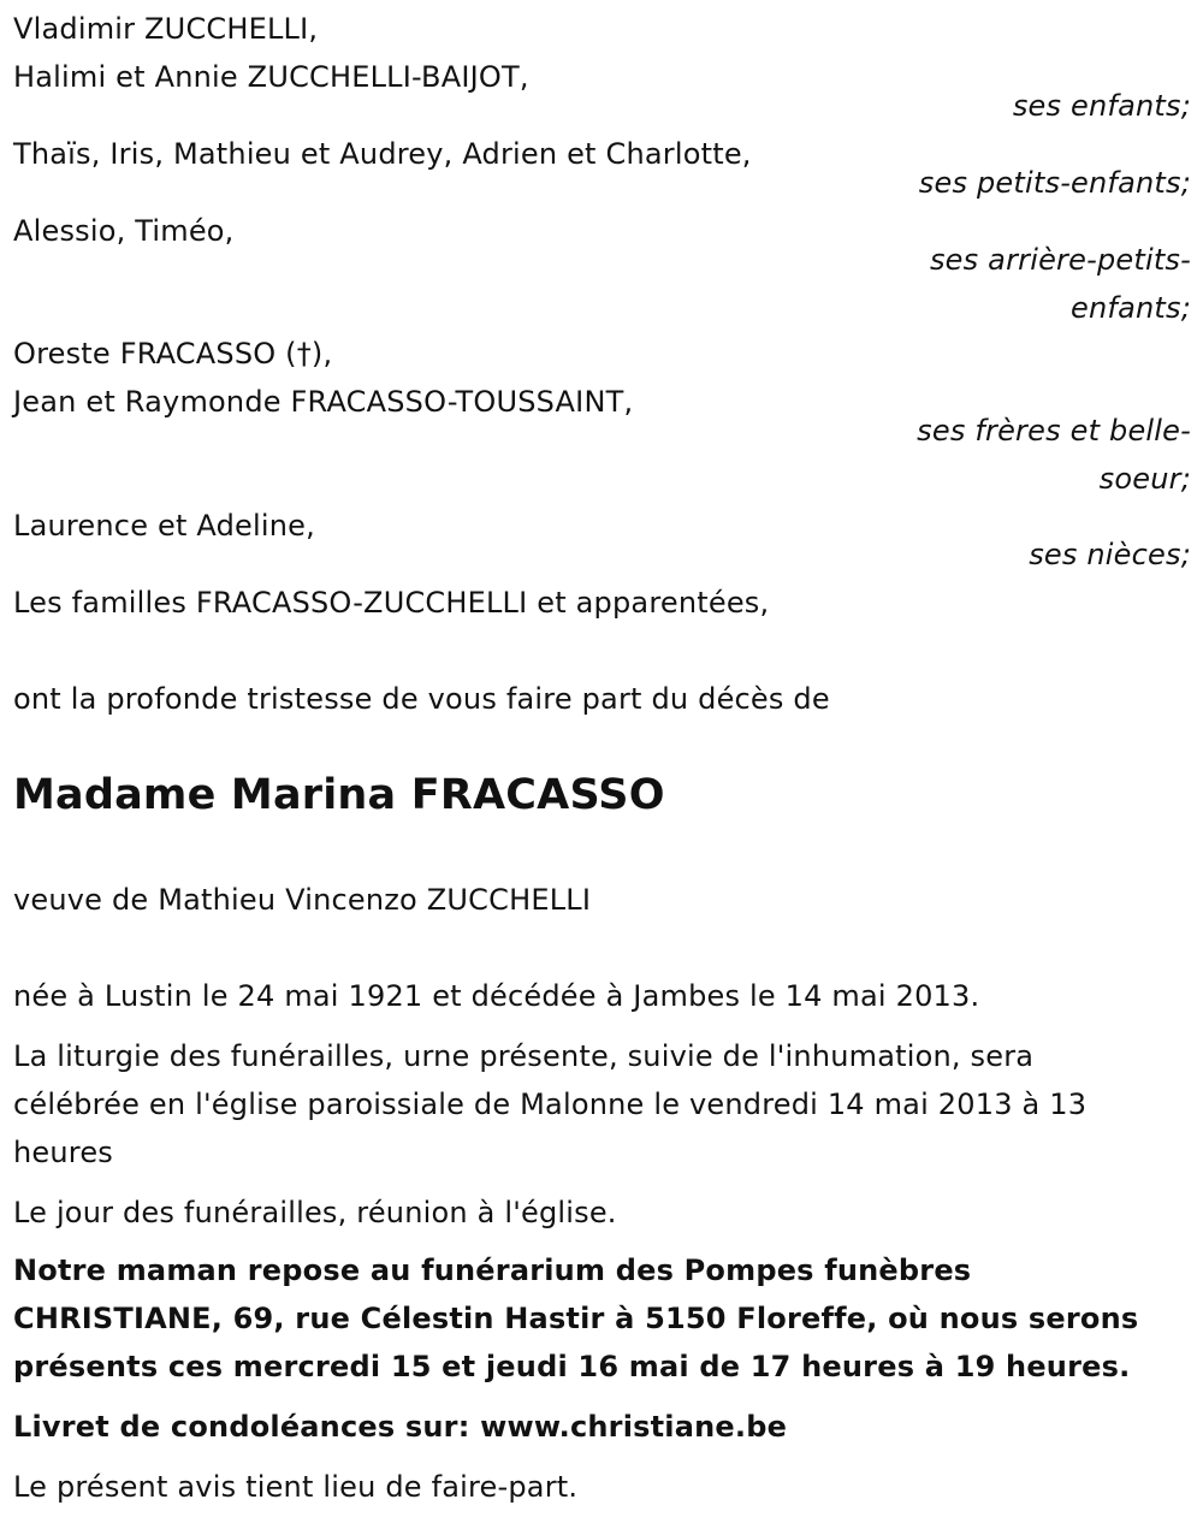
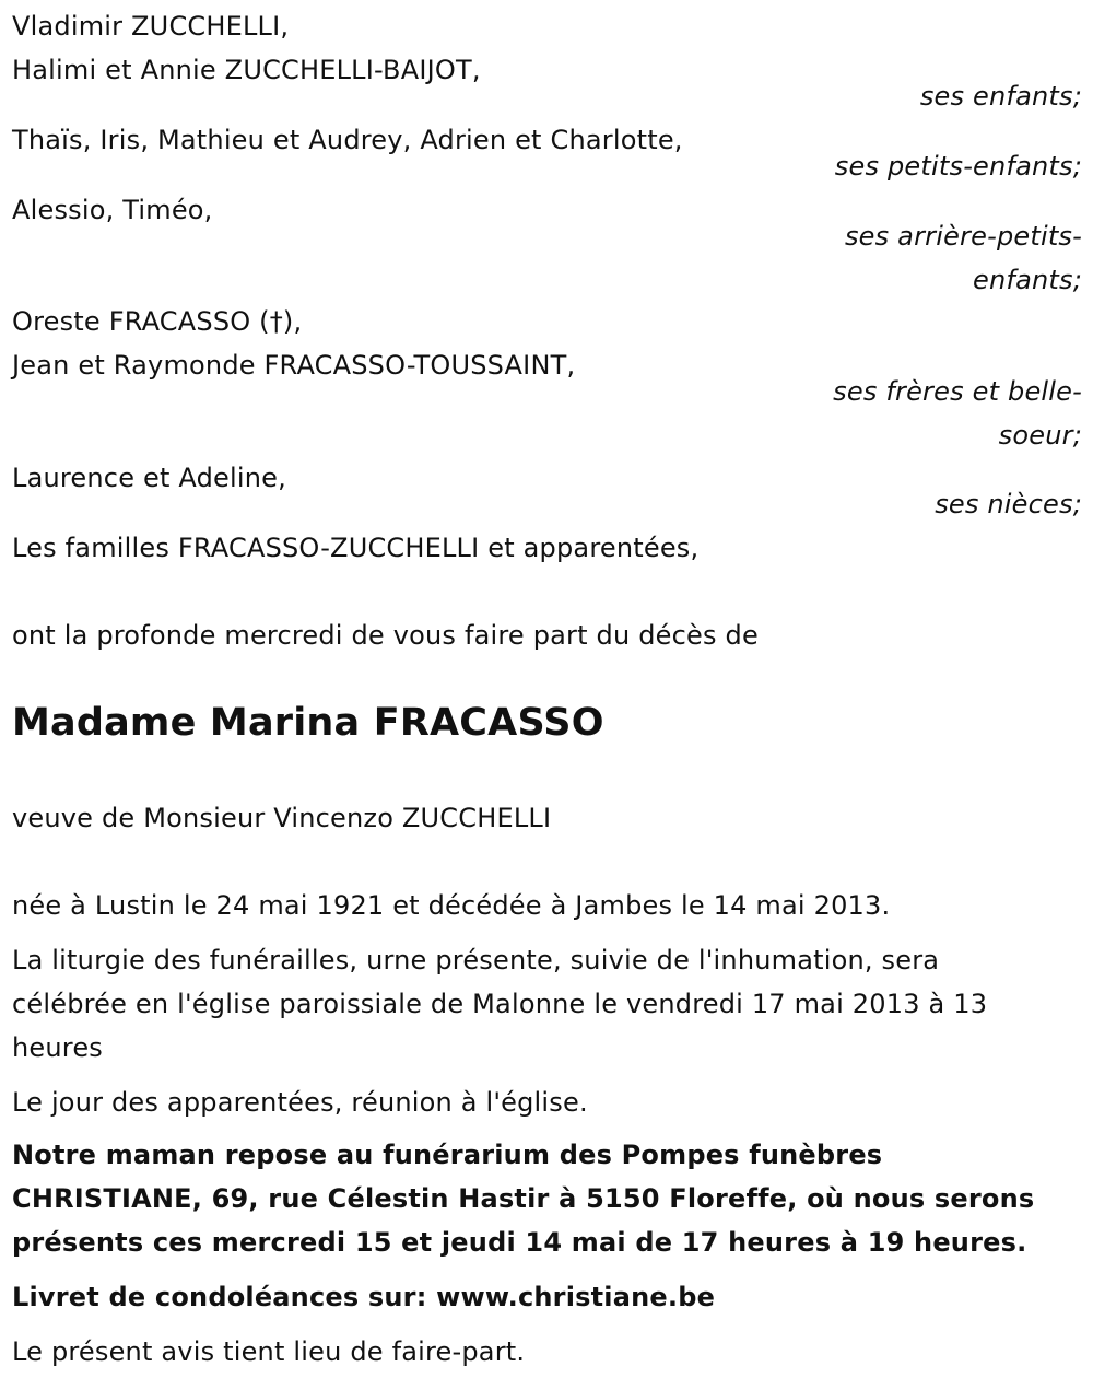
  Vladimir ZUCCHELLI,
  Halimi et Annie ZUCCHELLI-BAIJOT,
  ses enfants;
  Thaïs, Iris, Mathieu et Audrey, Adrien et Charlotte,
  ses petits-enfants;
  Alessio, Timéo,
  ses arrière-petits-
  enfants;
  Oreste FRACASSO (†),
  Jean et Raymonde FRACASSO-TOUSSAINT,
  ses frères et belle-
  soeur;
  Laurence et Adeline,
  ses nièces;
  Les familles FRACASSO-ZUCCHELLI et apparentées,
- ont la profonde tristesse de vous faire part du décès de
+ ont la profonde mercredi de vous faire part du décès de
  Madame Marina FRACASSO
- veuve de Mathieu Vincenzo ZUCCHELLI
+ veuve de Monsieur Vincenzo ZUCCHELLI
  née à Lustin le 24 mai 1921 et décédée à Jambes le 14 mai 2013.
- La liturgie des funérailles, urne présente, suivie de l'inhumation, sera célébrée en l'église paroissiale de Malonne le vendredi 14 mai 2013 à 13 heures
+ La liturgie des funérailles, urne présente, suivie de l'inhumation, sera célébrée en l'église paroissiale de Malonne le vendredi 17 mai 2013 à 13 heures
- Le jour des funérailles, réunion à l'église.
+ Le jour des apparentées, réunion à l'église.
- Notre maman repose au funérarium des Pompes funèbres CHRISTIANE, 69, rue Célestin Hastir à 5150 Floreffe, où nous serons présents ces mercredi 15 et jeudi 16 mai de 17 heures à 19 heures.
+ Notre maman repose au funérarium des Pompes funèbres CHRISTIANE, 69, rue Célestin Hastir à 5150 Floreffe, où nous serons présents ces mercredi 15 et jeudi 14 mai de 17 heures à 19 heures.
  Livret de condoléances sur: www.christiane.be
  Le présent avis tient lieu de faire-part.
